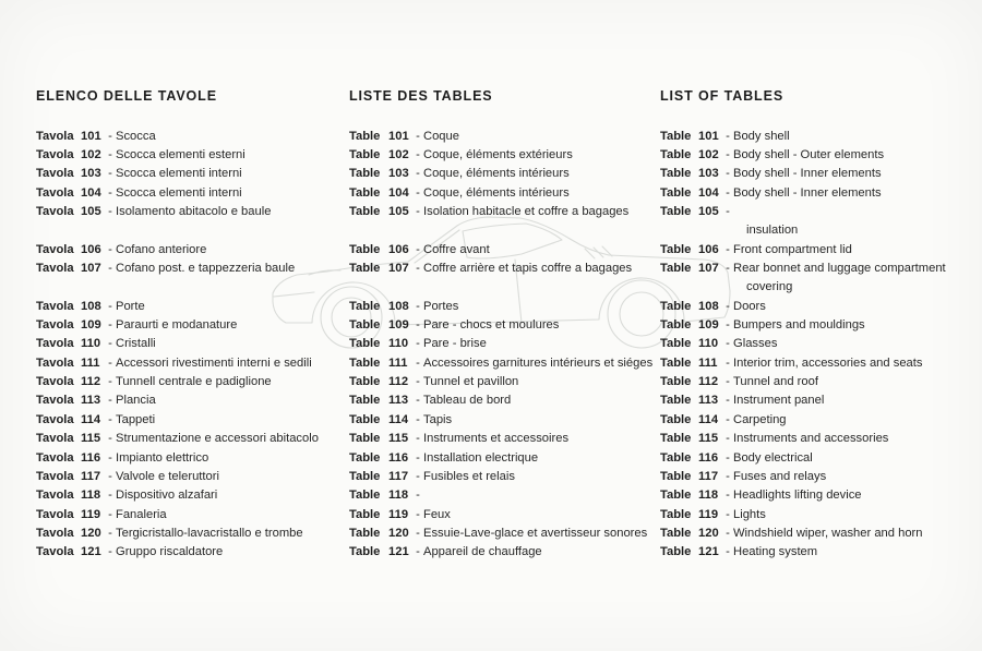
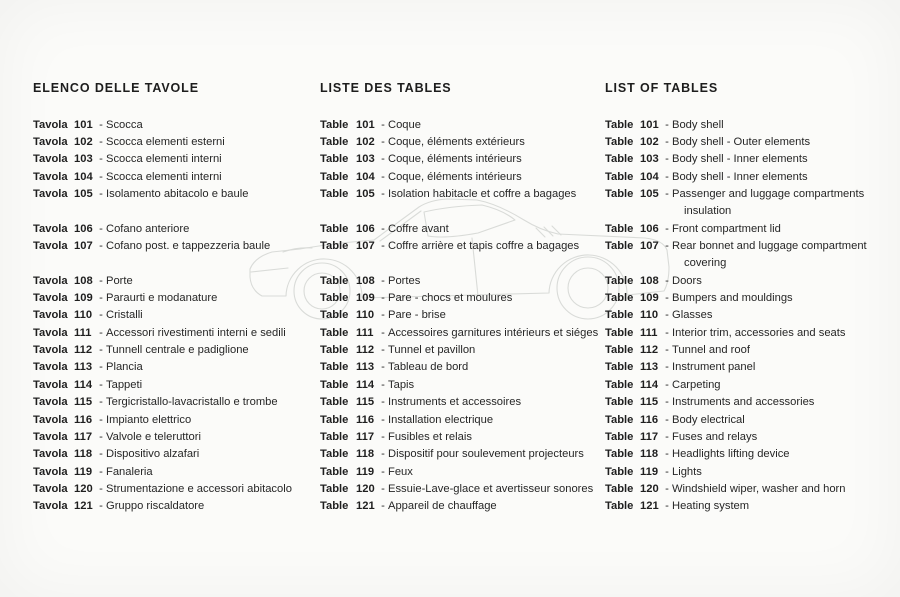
  ELENCO DELLE TAVOLE
  Tavola
  101
  -
  Scocca
  Tavola
  102
  -
  Scocca elementi esterni
  Tavola
  103
  -
  Scocca elementi interni
  Tavola
  104
  -
  Scocca elementi interni
  Tavola
  105
  -
  Isolamento abitacolo e baule
  Tavola
  106
  -
  Cofano anteriore
  Tavola
  107
  -
  Cofano post. e tappezzeria baule
  Tavola
  108
  -
  Porte
  Tavola
  109
  -
  Paraurti e modanature
  Tavola
  110
  -
  Cristalli
  Tavola
  111
  -
  Accessori rivestimenti interni e sedili
  Tavola
  112
  -
  Tunnell centrale e padiglione
  Tavola
  113
  -
  Plancia
  Tavola
  114
  -
  Tappeti
  Tavola
  115
  -
- Strumentazione e accessori abitacolo
+ Tergicristallo-lavacristallo e trombe
  Tavola
  116
  -
  Impianto elettrico
  Tavola
  117
  -
  Valvole e teleruttori
  Tavola
  118
  -
  Dispositivo alzafari
  Tavola
  119
  -
  Fanaleria
  Tavola
  120
  -
- Tergicristallo-lavacristallo e trombe
+ Strumentazione e accessori abitacolo
  Tavola
  121
  -
  Gruppo riscaldatore
  LISTE DES TABLES
  Table
  101
  -
  Coque
  Table
  102
  -
  Coque, éléments extérieurs
  Table
  103
  -
  Coque, éléments intérieurs
  Table
  104
  -
  Coque, éléments intérieurs
  Table
  105
  -
  Isolation habitacle et coffre a bagages
  Table
  106
  -
  Coffre avant
  Table
  107
  -
  Coffre arrière et tapis coffre a bagages
  Table
  108
  -
  Portes
  Table
  109
  -
  Pare - chocs et moulures
  Table
  110
  -
  Pare - brise
  Table
  111
  -
  Accessoires garnitures intérieurs et siéges
  Table
  112
  -
  Tunnel et pavillon
  Table
  113
  -
  Tableau de bord
  Table
  114
  -
  Tapis
  Table
  115
  -
  Instruments et accessoires
  Table
  116
  -
  Installation electrique
  Table
  117
  -
  Fusibles et relais
  Table
  118
  -
+ Dispositif pour soulevement projecteurs
  Table
  119
  -
  Feux
  Table
  120
  -
  Essuie-Lave-glace et avertisseur sonores
  Table
  121
  -
  Appareil de chauffage
  LIST OF TABLES
  Table
  101
  -
  Body shell
  Table
  102
  -
  Body shell - Outer elements
  Table
  103
  -
  Body shell - Inner elements
  Table
  104
  -
  Body shell - Inner elements
  Table
  105
  -
+ Passenger and luggage compartments
  insulation
  Table
  106
  -
  Front compartment lid
  Table
  107
  -
  Rear bonnet and luggage compartment
  covering
  Table
  108
  -
  Doors
  Table
  109
  -
  Bumpers and mouldings
  Table
  110
  -
  Glasses
  Table
  111
  -
  Interior trim, accessories and seats
  Table
  112
  -
  Tunnel and roof
  Table
  113
  -
  Instrument panel
  Table
  114
  -
  Carpeting
  Table
  115
  -
  Instruments and accessories
  Table
  116
  -
  Body electrical
  Table
  117
  -
  Fuses and relays
  Table
  118
  -
  Headlights lifting device
  Table
  119
  -
  Lights
  Table
  120
  -
  Windshield wiper, washer and horn
  Table
  121
  -
  Heating system
